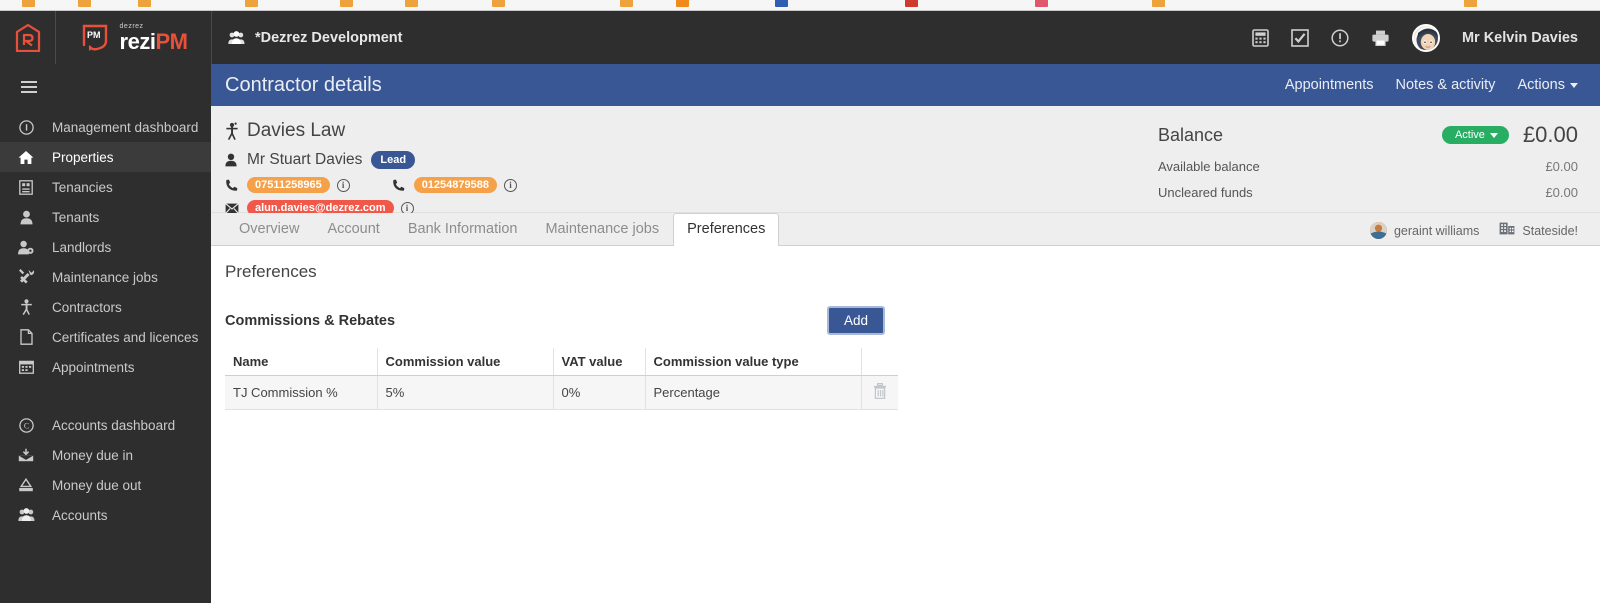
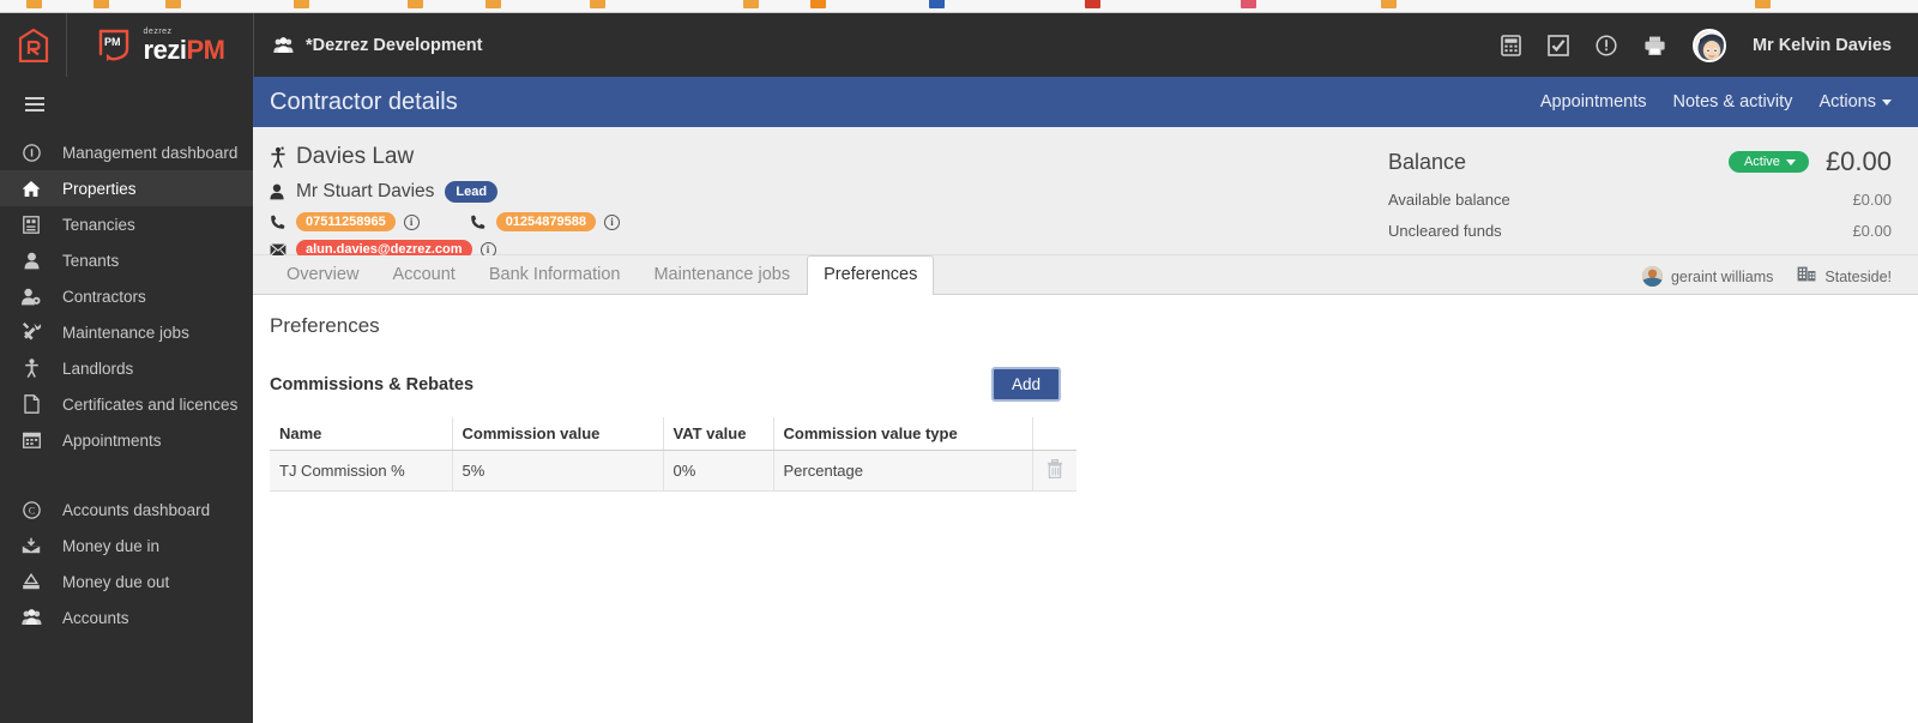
  PM
  reziPM
  *Dezrez Development
  Mr Kelvin Davies
  Management dashboard
  Properties
  Tenancies
  Tenants
- Landlords
+ Contractors
  Maintenance jobs
- Contractors
+ Landlords
  Certificates and licences
  Appointments
  C
  Accounts dashboard
  Money due in
  Money due out
  Accounts
  Contractor details
  Appointments
  Notes & activity
  Actions
  Davies Law
  Mr Stuart Davies
  Lead
  07511258965
  i
  01254879588
  i
  alun.davies@dezrez.com
  i
  Balance
  Active
  £0.00
  Available balance
  £0.00
  Uncleared funds
  £0.00
  Overview
  Account
  Bank Information
  Maintenance jobs
  Preferences
  geraint williams
  Stateside!
  Preferences
  Commissions & Rebates
  Add
  Name	Commission value	VAT value	Commission value type
  TJ Commission %	5%	0%	Percentage
